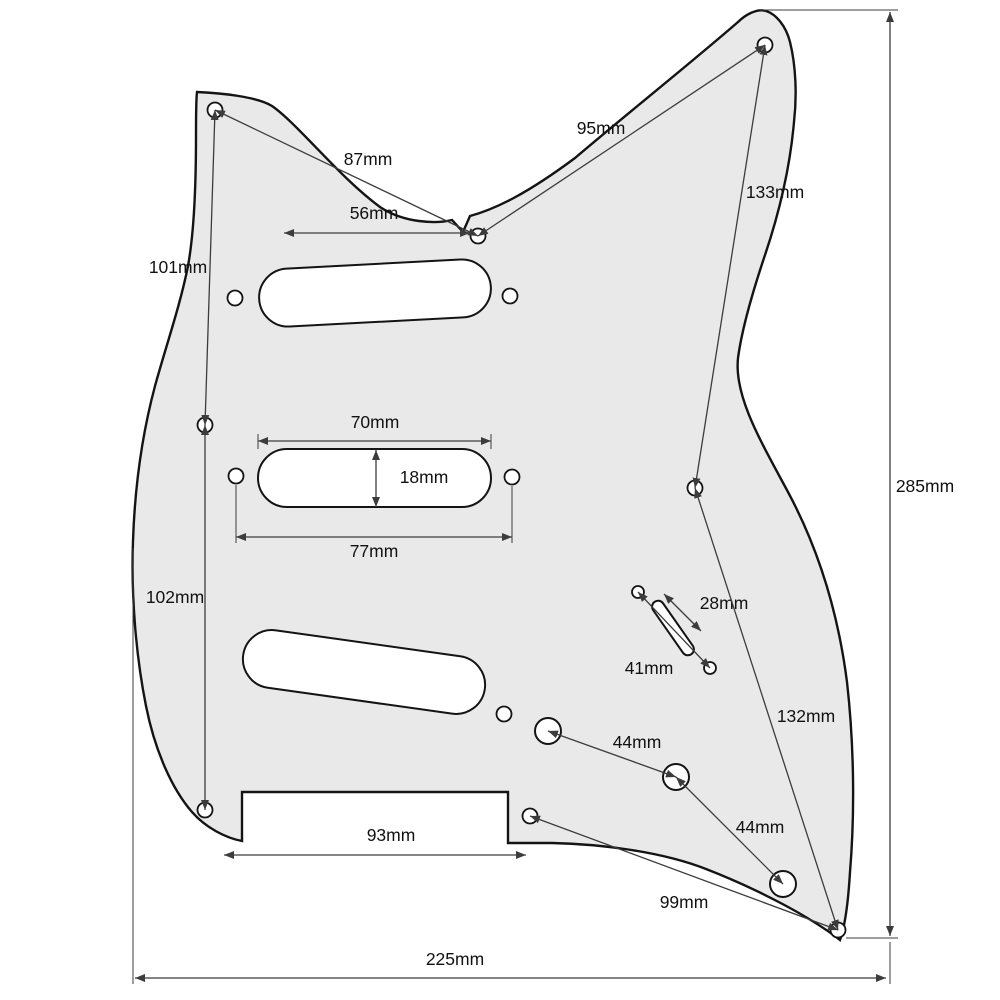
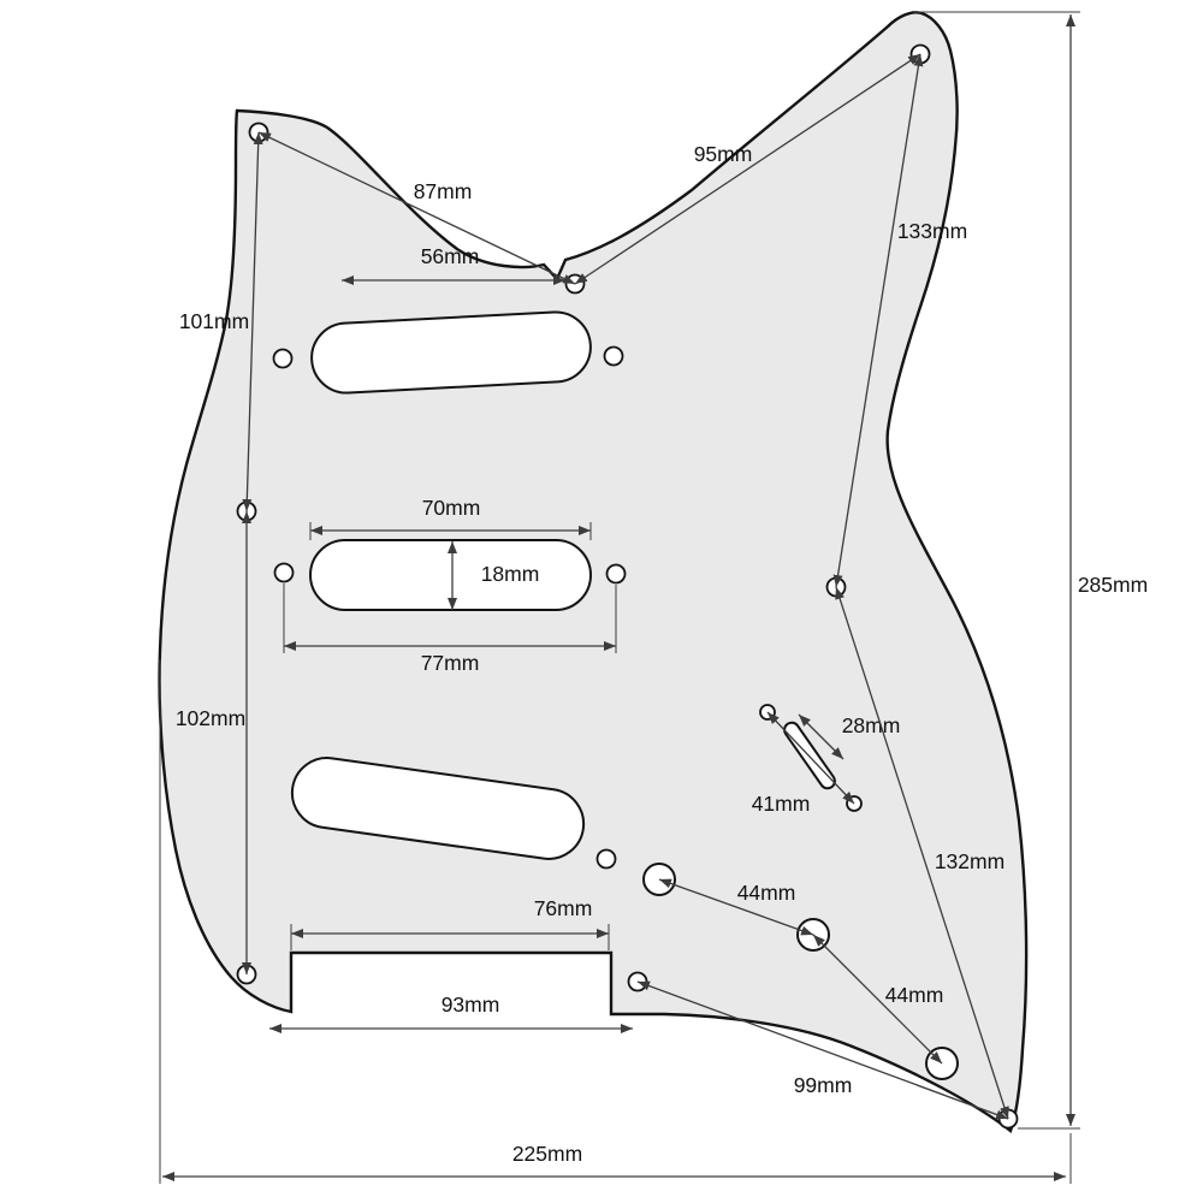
  95mm
  87mm
  56mm
  133mm
  101mm
  70mm
  18mm
  77mm
  102mm
  28mm
  41mm
  132mm
  44mm
+ 76mm
  44mm
  93mm
  99mm
  285mm
  225mm
